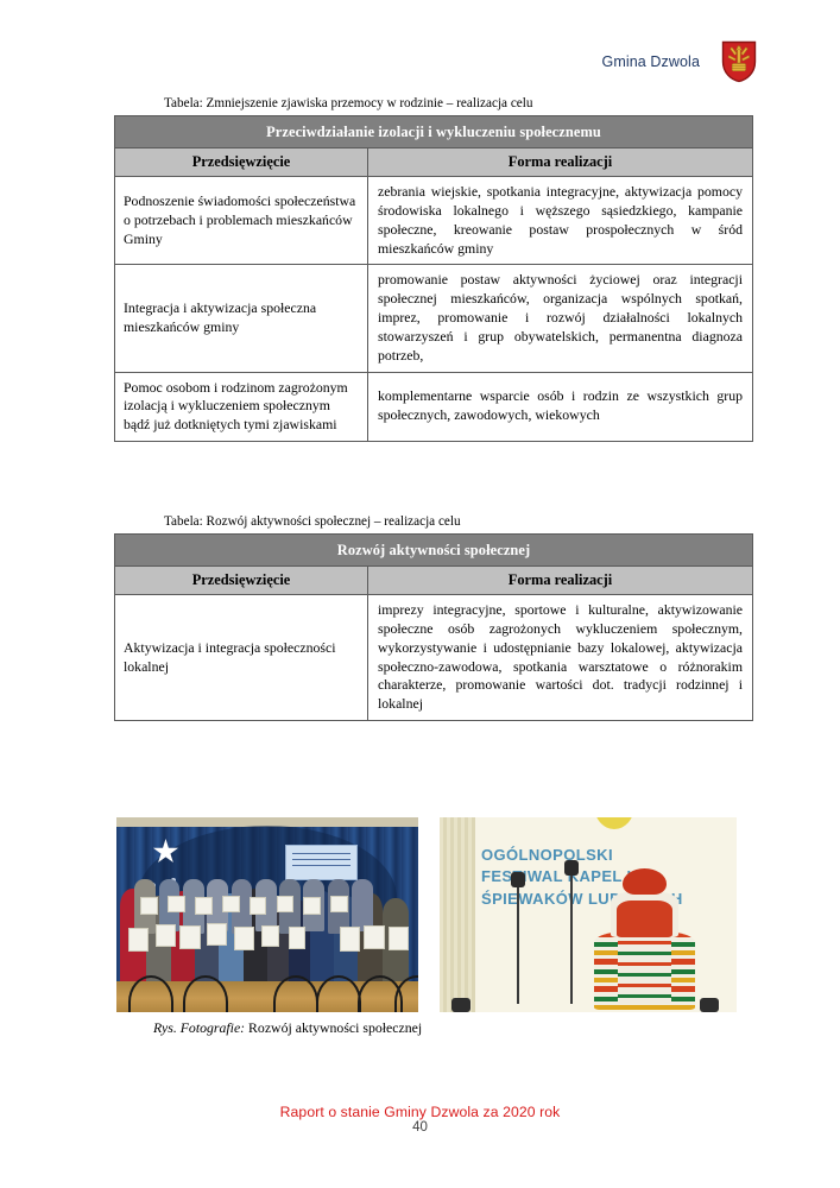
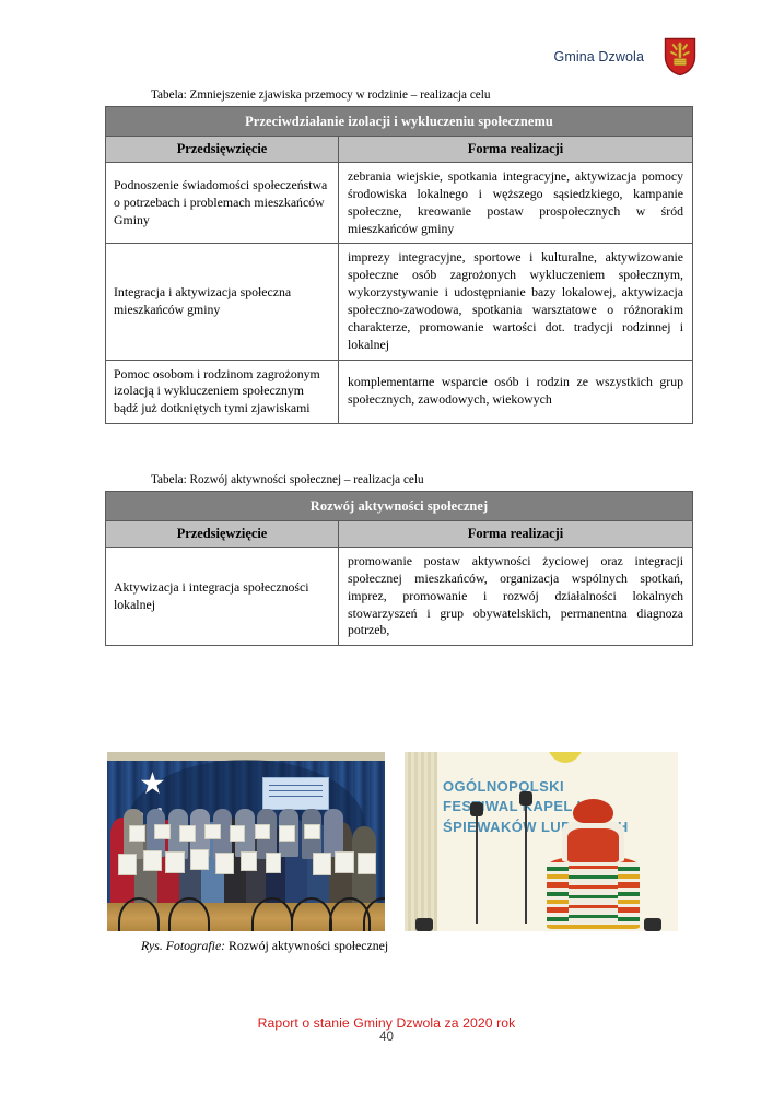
  Gmina Dzwola
  Tabela: Zmniejszenie zjawiska przemocy w rodzinie – realizacja celu
  Przeciwdziałanie izolacji i wykluczeniu społecznemu
  Przedsięwzięcie	Forma realizacji
  Podnoszenie świadomości społeczeństwa o potrzebach i problemach mieszkańców Gminy	zebrania wiejskie, spotkania integracyjne, aktywizacja pomocy środowiska lokalnego i węższego sąsiedzkiego, kampanie społeczne, kreowanie postaw prospołecznych w śród mieszkańców gminy
- Integracja i aktywizacja społeczna mieszkańców gminy	promowanie postaw aktywności życiowej oraz integracji społecznej mieszkańców, organizacja wspólnych spotkań, imprez, promowanie i rozwój działalności lokalnych stowarzyszeń i grup obywatelskich, permanentna diagnoza potrzeb,
+ Integracja i aktywizacja społeczna mieszkańców gminy	imprezy integracyjne, sportowe i kulturalne, aktywizowanie społeczne osób zagrożonych wykluczeniem społecznym, wykorzystywanie i udostępnianie bazy lokalowej, aktywizacja społeczno-zawodowa, spotkania warsztatowe o różnorakim charakterze, promowanie wartości dot. tradycji rodzinnej i lokalnej
  Pomoc osobom i rodzinom zagrożonym izolacją i wykluczeniem społecznym bądź już dotkniętych tymi zjawiskami	komplementarne wsparcie osób i rodzin ze wszystkich grup społecznych, zawodowych, wiekowych
  Tabela: Rozwój aktywności społecznej – realizacja celu
  Rozwój aktywności społecznej
  Przedsięwzięcie	Forma realizacji
- Aktywizacja i integracja społeczności lokalnej	imprezy integracyjne, sportowe i kulturalne, aktywizowanie społeczne osób zagrożonych wykluczeniem społecznym, wykorzystywanie i udostępnianie bazy lokalowej, aktywizacja społeczno-zawodowa, spotkania warsztatowe o różnorakim charakterze, promowanie wartości dot. tradycji rodzinnej i lokalnej
+ Aktywizacja i integracja społeczności lokalnej	promowanie postaw aktywności życiowej oraz integracji społecznej mieszkańców, organizacja wspólnych spotkań, imprez, promowanie i rozwój działalności lokalnych stowarzyszeń i grup obywatelskich, permanentna diagnoza potrzeb,
  OGÓLNOPOLSKI FESWAL KAPEL ŚPIEWAKÓW LU
  Rys. Fotografie: Rozwój aktywności społecznej
  Raport o stanie Gminy Dzwola za 2020 rok
  40
